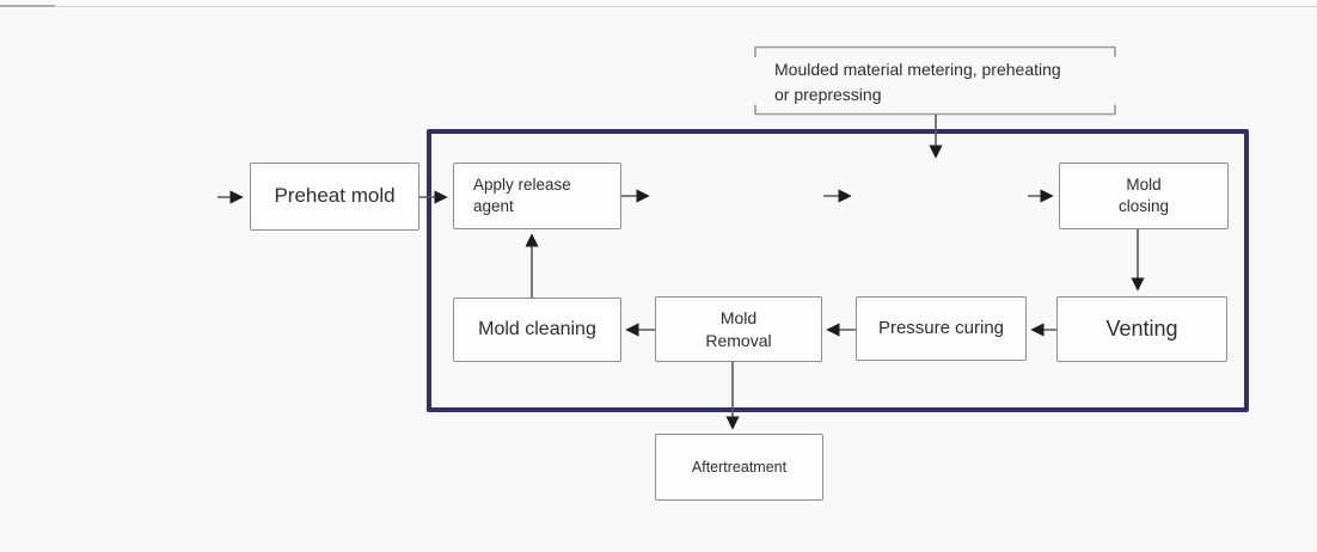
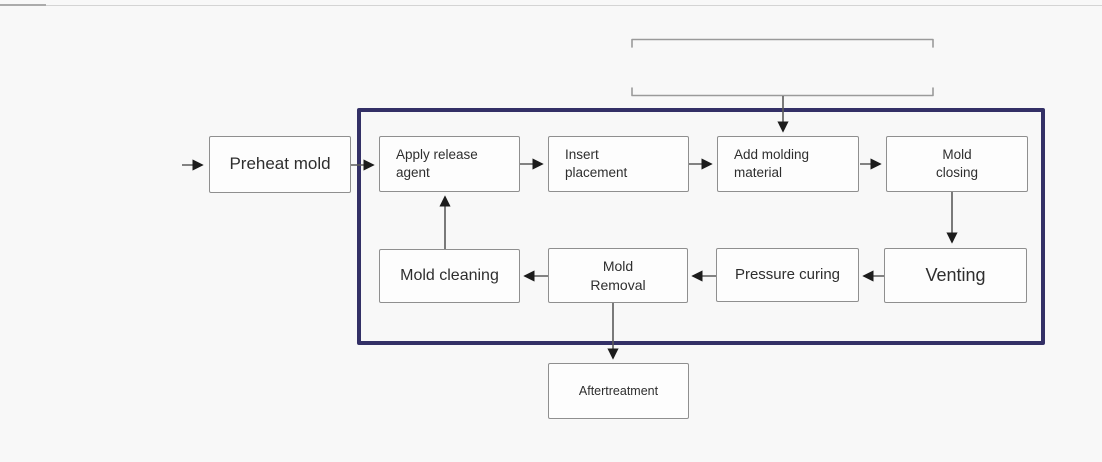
- Moulded material metering, preheating
- or prepressing
  Preheat mold
  Apply release
  agent
+ Insert
+ placement
+ Add molding
+ material
  Mold
  closing
  Venting
  Pressure curing
  Mold
  Removal
  Mold cleaning
  Aftertreatment
